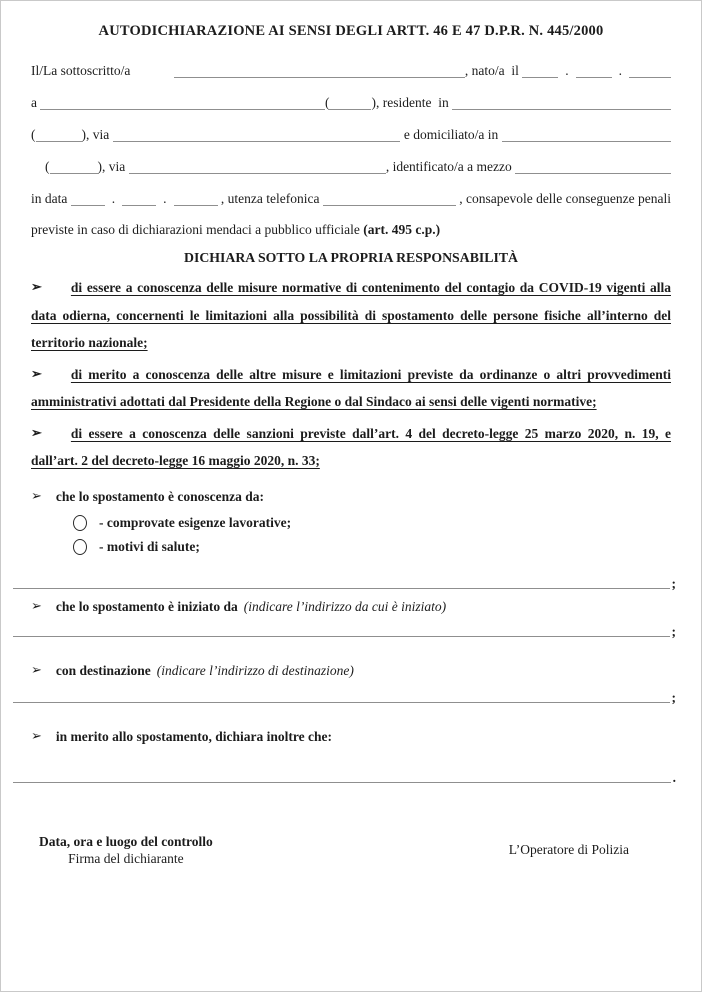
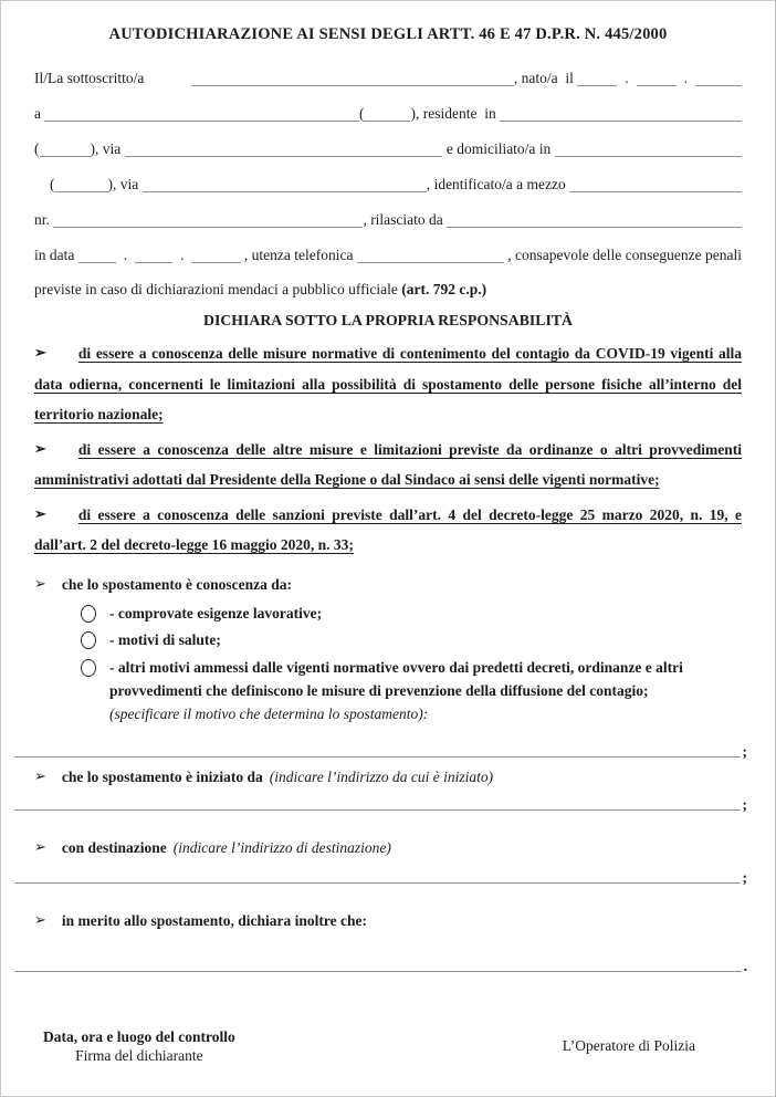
  AUTODICHIARAZIONE AI SENSI DEGLI ARTT. 46 E 47 D.P.R. N. 445/2000
  Il/La sottoscritto/a
  , nato/a il
  .
  .
  a
  (
  ), residente in
  (
  ), via
  e domiciliato/a in
  (
  ), via
  , identificato/a a mezzo
+ nr.
+ , rilasciato da
  in data
  .
  .
  , utenza telefonica
  , consapevole delle conseguenze penali
- previste in caso di dichiarazioni mendaci a pubblico ufficiale (art. 495 c.p.)
+ previste in caso di dichiarazioni mendaci a pubblico ufficiale (art. 792 c.p.)
  DICHIARA SOTTO LA PROPRIA RESPONSABILITÀ
  ➢ di essere a conoscenza delle misure normative di contenimento del contagio da COVID-19 vigenti alla data odierna, concernenti le limitazioni alla possibilità di spostamento delle persone fisiche all’interno del territorio nazionale;
- ➢ di merito a conoscenza delle altre misure e limitazioni previste da ordinanze o altri provvedimenti amministrativi adottati dal Presidente della Regione o dal Sindaco ai sensi delle vigenti normative;
+ ➢ di essere a conoscenza delle altre misure e limitazioni previste da ordinanze o altri provvedimenti amministrativi adottati dal Presidente della Regione o dal Sindaco ai sensi delle vigenti normative;
  ➢ di essere a conoscenza delle sanzioni previste dall’art. 4 del decreto-legge 25 marzo 2020, n. 19, e dall’art. 2 del decreto-legge 16 maggio 2020, n. 33;
  ➢
  che lo spostamento è conoscenza da:
  - comprovate esigenze lavorative;
  - motivi di salute;
+ - altri motivi ammessi dalle vigenti normative ovvero dai predetti decreti, ordinanze e altri provvedimenti che definiscono le misure di prevenzione della diffusione del contagio;
+ (specificare il motivo che determina lo spostamento):
  ;
  ➢
  che lo spostamento è iniziato da
  (indicare l’indirizzo da cui è iniziato)
  ;
  ➢
  con destinazione
  (indicare l’indirizzo di destinazione)
  ;
  ➢
  in merito allo spostamento, dichiara inoltre che:
  .
  Data, ora e luogo del controllo
  Firma del dichiarante
  L’Operatore di Polizia
